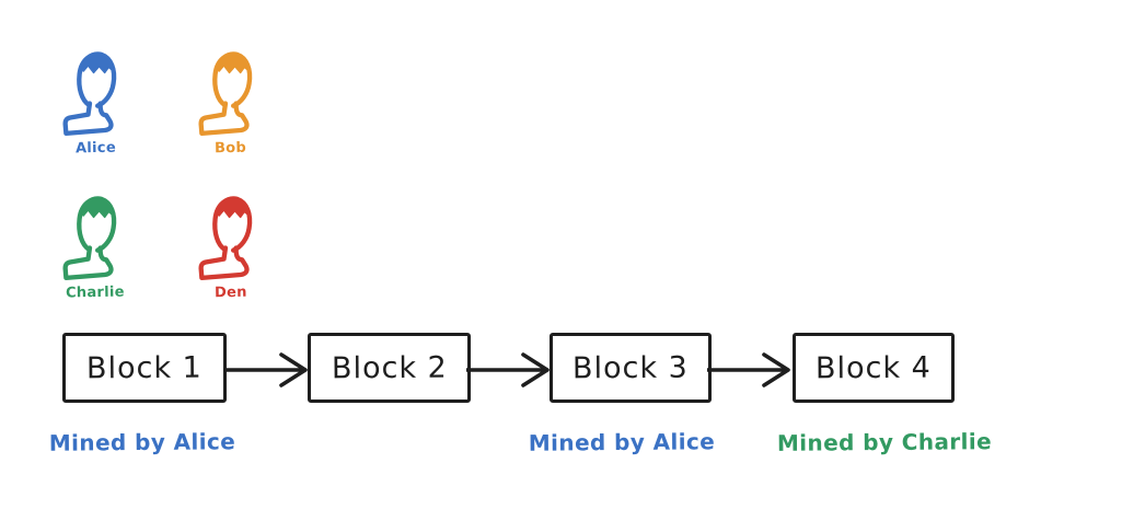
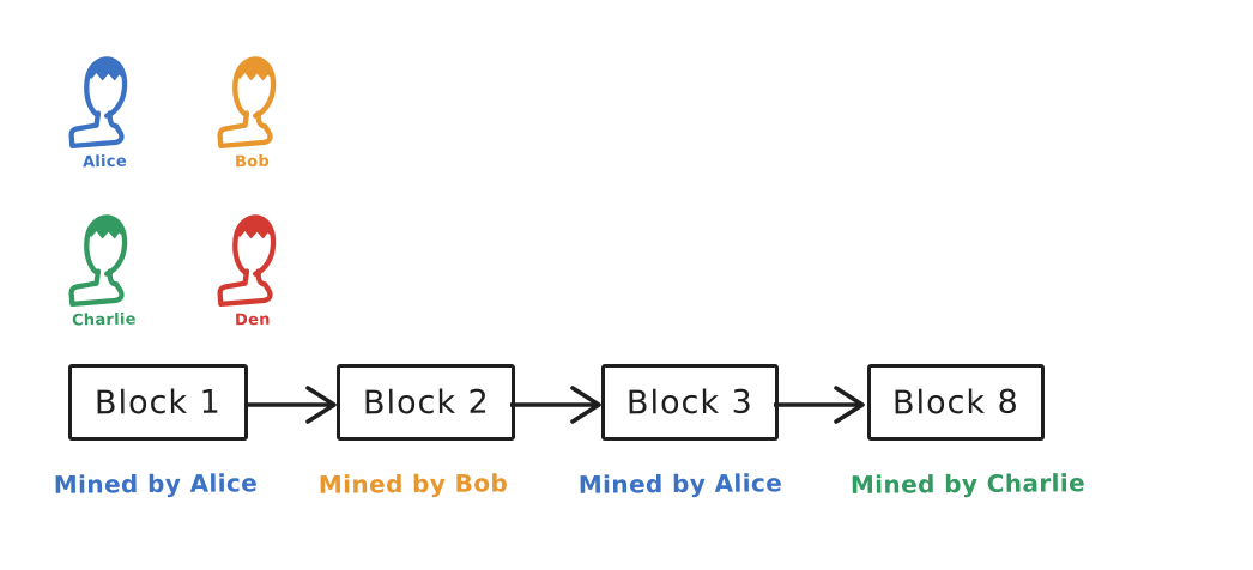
  Alice
  Bob
  Charlie
  Den
  Block 1
  Block 2
  Block 3
- Block 4
+ Block 8
  Mined by Alice
+ Mined by Bob
  Mined by Alice
  Mined by Charlie
